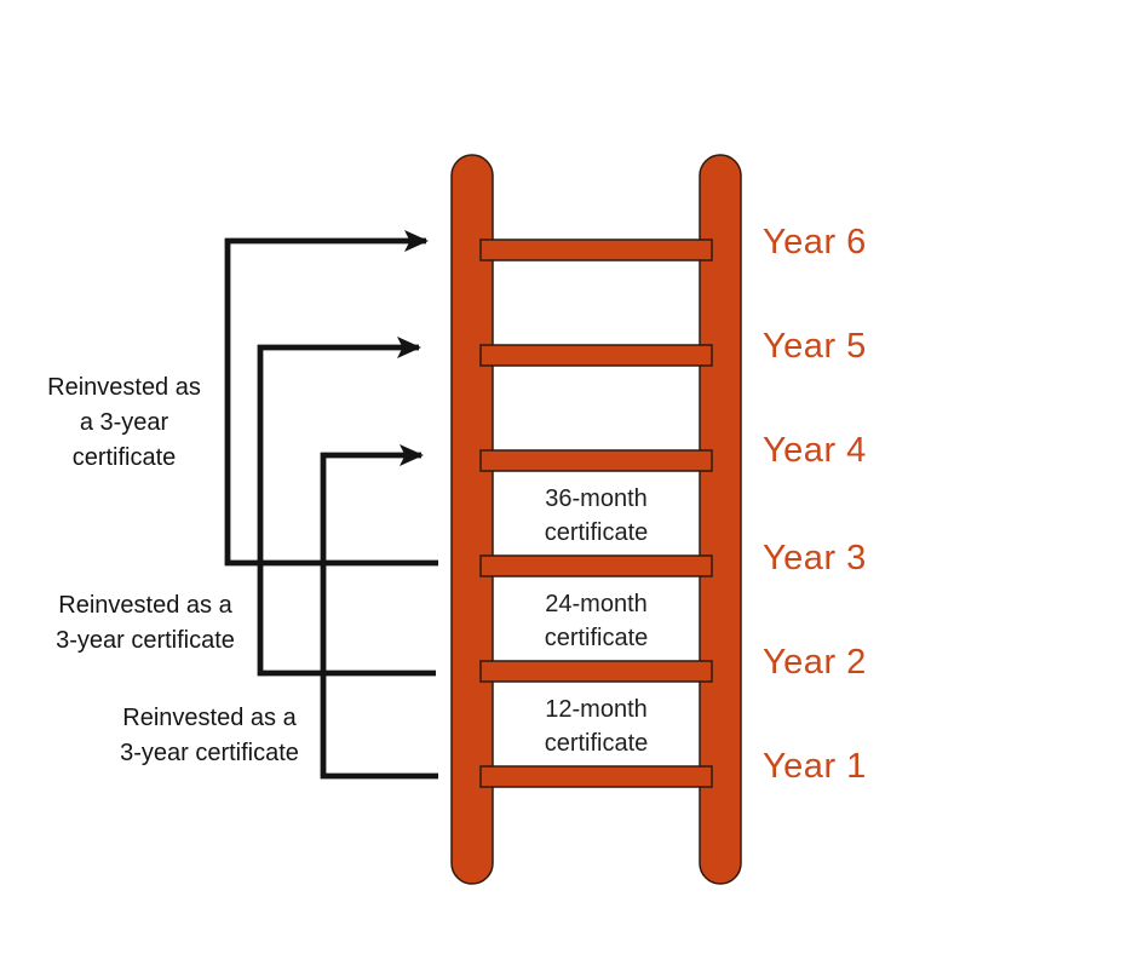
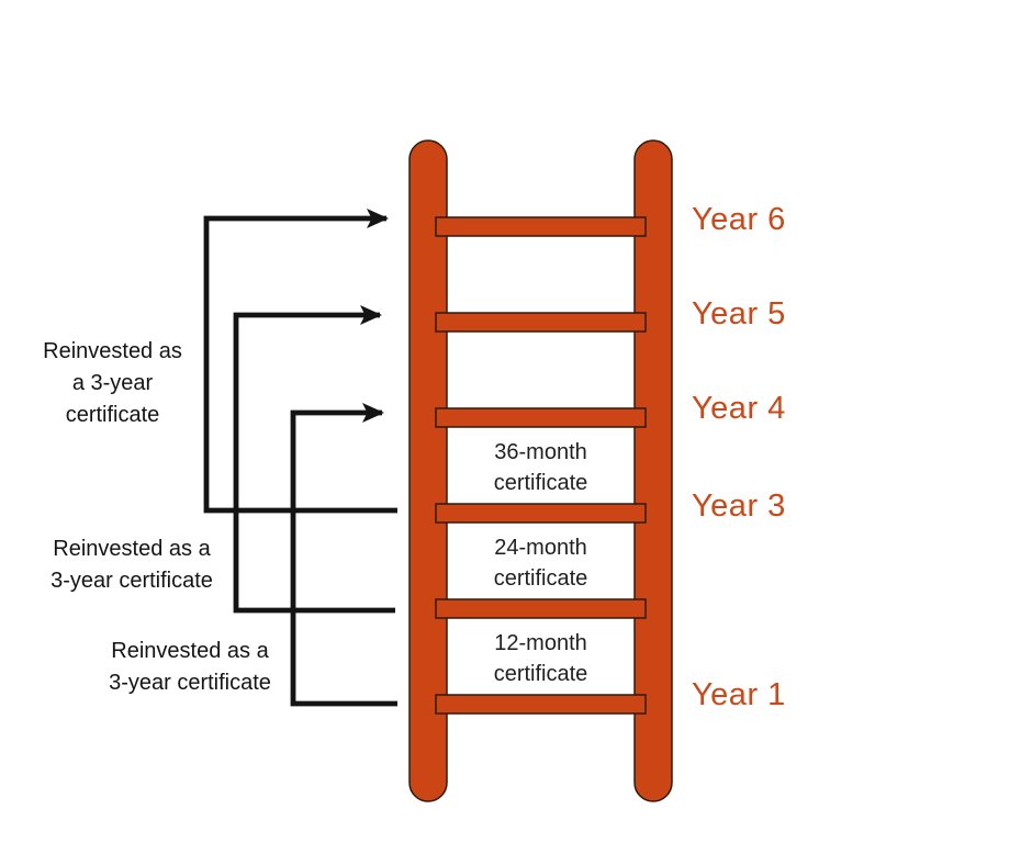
  Year 6
  Year 5
  Year 4
  Year 3
- Year 2
  Year 1
  36-month
  certificate
  24-month
  certificate
  12-month
  certificate
  Reinvested as
  a 3-year
  certificate
  Reinvested as a
  3-year certificate
  Reinvested as a
  3-year certificate
